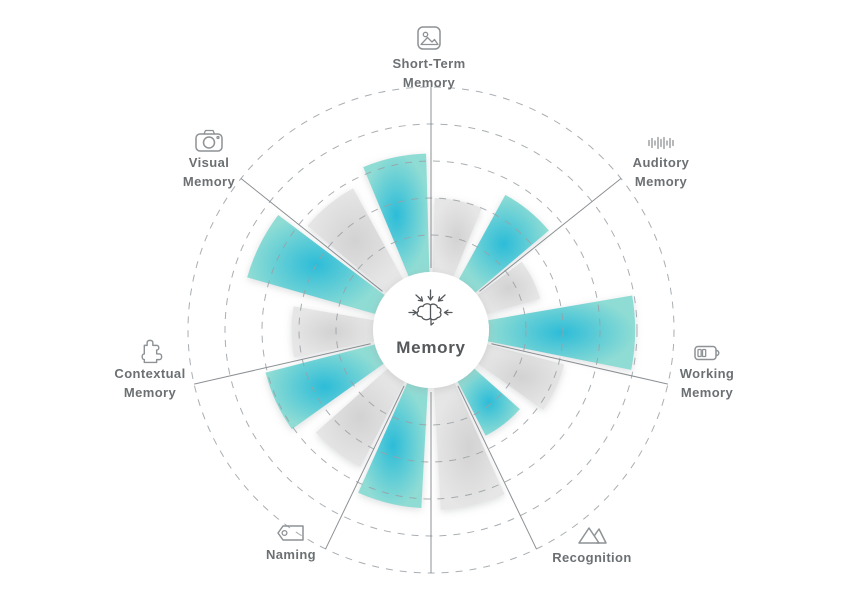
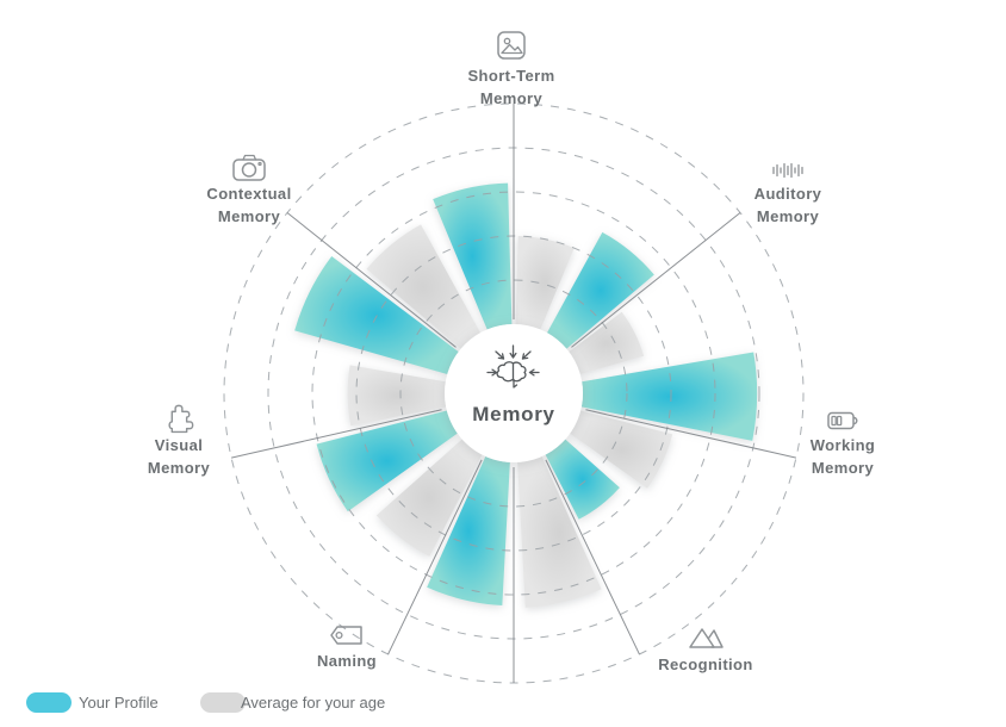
  Memory
  Short-Term
  Memory
  Auditory
  Memory
  Working
  Memory
  Recognition
  Naming
- Contextual
+ Visual
  Memory
- Visual
+ Contextual
  Memory
+ Your Profile
+ Average for your age
